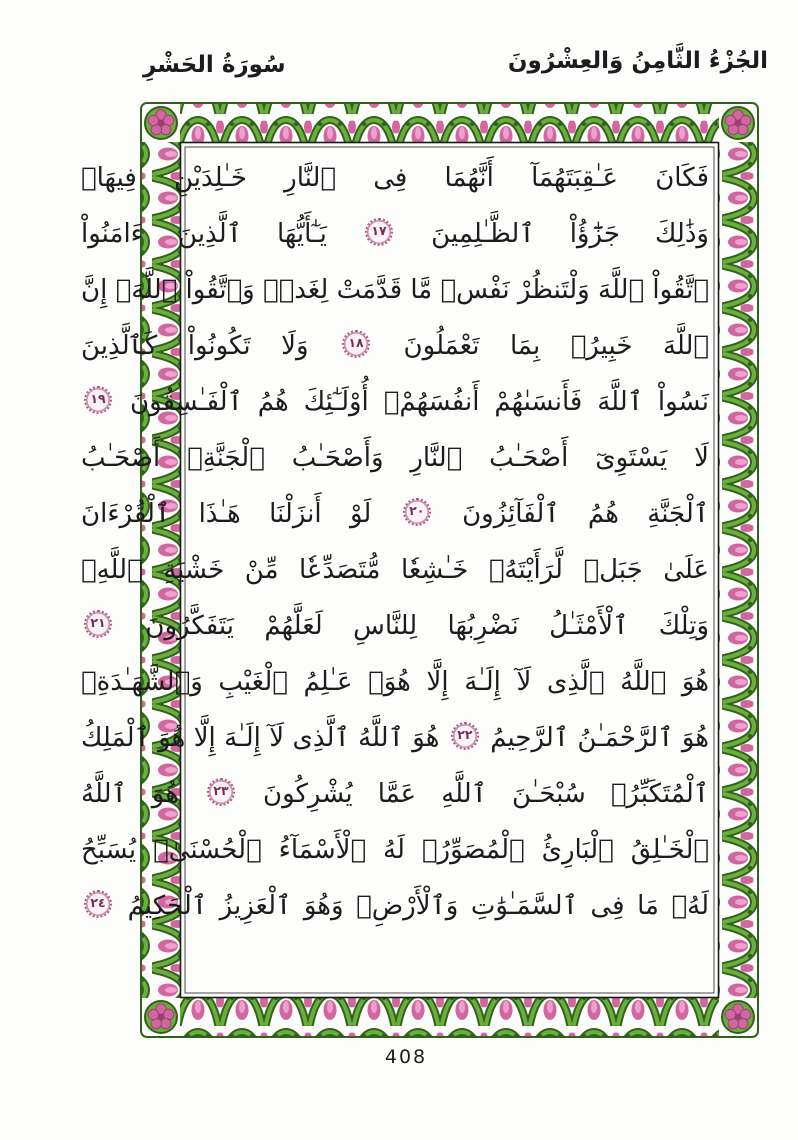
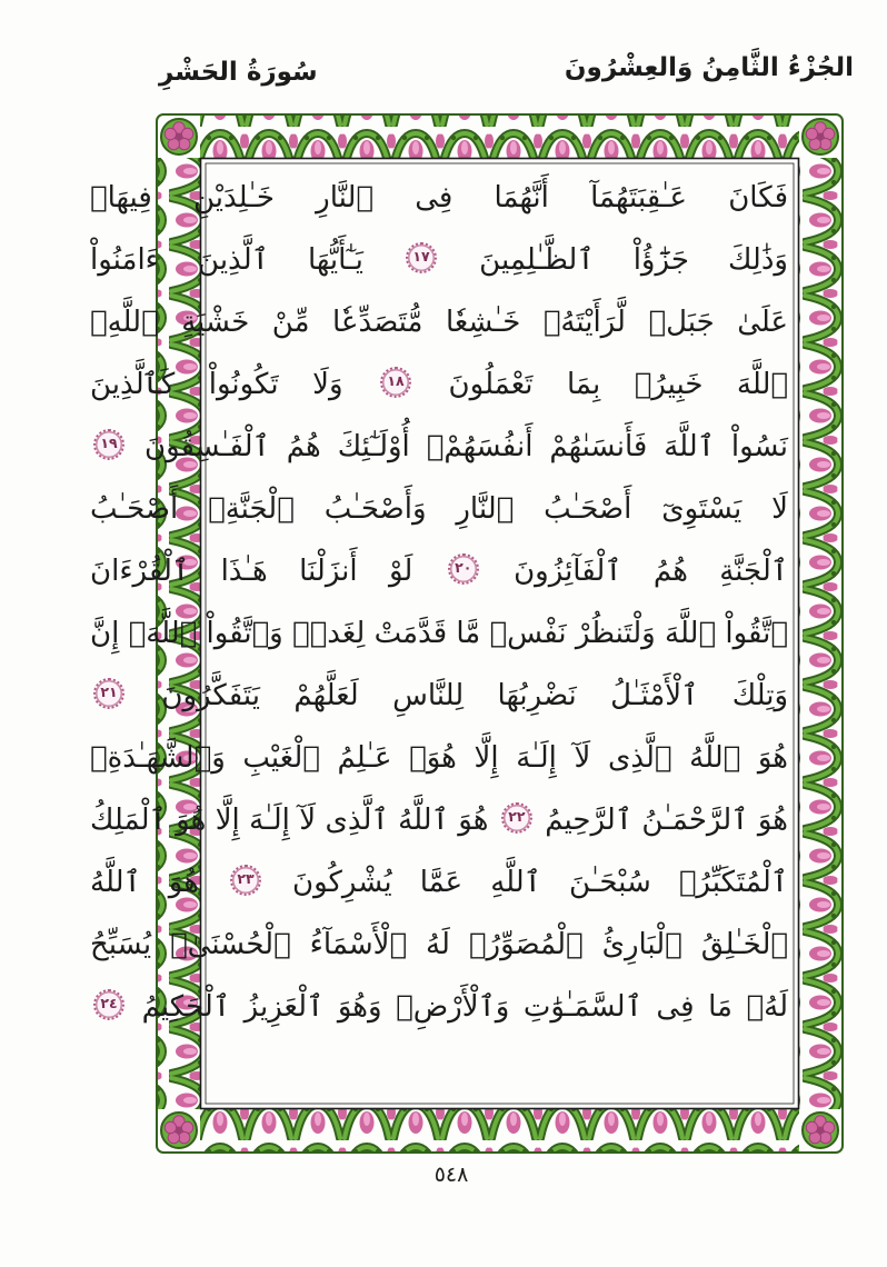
  الجُزْءُ الثَّامِنُ وَالعِشْرُونَ
  سُورَةُ الحَشْرِ
  فَكَانَ عَـٰقِبَتَهُمَآ أَنَّهُمَا فِى ٱلنَّارِ خَـٰلِدَيْنِ فِيهَاۚ
  وَذَٰلِكَ جَزَٰٓؤُاْ ٱلظَّـٰلِمِينَ
  ١٧
  يَـٰٓأَيُّهَا ٱلَّذِينَ ءَامَنُواْ
- ٱتَّقُواْ ٱللَّهَ وَلْتَنظُرْ نَفْسٞ مَّا قَدَّمَتْ لِغَدٖۖ وَٱتَّقُواْ ٱللَّهَۚ إِنَّ
+ عَلَىٰ جَبَلٖ لَّرَأَيْتَهُۥ خَـٰشِعٗا مُّتَصَدِّعٗا مِّنْ خَشْيَةِ ٱللَّهِۚ
  ٱللَّهَ خَبِيرُۢ بِمَا تَعْمَلُونَ
  ١٨
  وَلَا تَكُونُواْ كَٱلَّذِينَ
  نَسُواْ ٱللَّهَ فَأَنسَىٰهُمْ أَنفُسَهُمْۚ أُوْلَـٰٓئِكَ هُمُ ٱلْفَـٰسِقُونَ
  ١٩
  لَا يَسْتَوِىٓ أَصْحَـٰبُ ٱلنَّارِ وَأَصْحَـٰبُ ٱلْجَنَّةِۚ أَصْحَـٰبُ
  ٱلْجَنَّةِ هُمُ ٱلْفَآئِزُونَ
  ٢٠
  لَوْ أَنزَلْنَا هَـٰذَا ٱلْقُرْءَانَ
- عَلَىٰ جَبَلٖ لَّرَأَيْتَهُۥ خَـٰشِعٗا مُّتَصَدِّعٗا مِّنْ خَشْيَةِ ٱللَّهِۚ
+ ٱتَّقُواْ ٱللَّهَ وَلْتَنظُرْ نَفْسٞ مَّا قَدَّمَتْ لِغَدٖۖ وَٱتَّقُواْ ٱللَّهَۚ إِنَّ
  وَتِلْكَ ٱلْأَمْثَـٰلُ نَضْرِبُهَا لِلنَّاسِ لَعَلَّهُمْ يَتَفَكَّرُونَ
  ٢١
  هُوَ ٱللَّهُ ٱلَّذِى لَآ إِلَـٰهَ إِلَّا هُوَۖ عَـٰلِمُ ٱلْغَيْبِ وَٱلشَّهَـٰدَةِۖ
  هُوَ ٱلرَّحْمَـٰنُ ٱلرَّحِيمُ
  ٢٢
  هُوَ ٱللَّهُ ٱلَّذِى لَآ إِلَـٰهَ إِلَّا هُوَ ٱلْمَلِكُ
  ٱلْمُتَكَبِّرُۚ سُبْحَـٰنَ ٱللَّهِ عَمَّا يُشْرِكُونَ
  ٢٣
  هُوَ ٱللَّهُ
  ٱلْخَـٰلِقُ ٱلْبَارِئُ ٱلْمُصَوِّرُۖ لَهُ ٱلْأَسْمَآءُ ٱلْحُسْنَىٰۚ يُسَبِّحُ
  لَهُۥ مَا فِى ٱلسَّمَـٰوَٰتِ وَٱلْأَرْضِۖ وَهُوَ ٱلْعَزِيزُ ٱلْحَكِيمُ
  ٢٤
- 408
+ ٥٤٨
